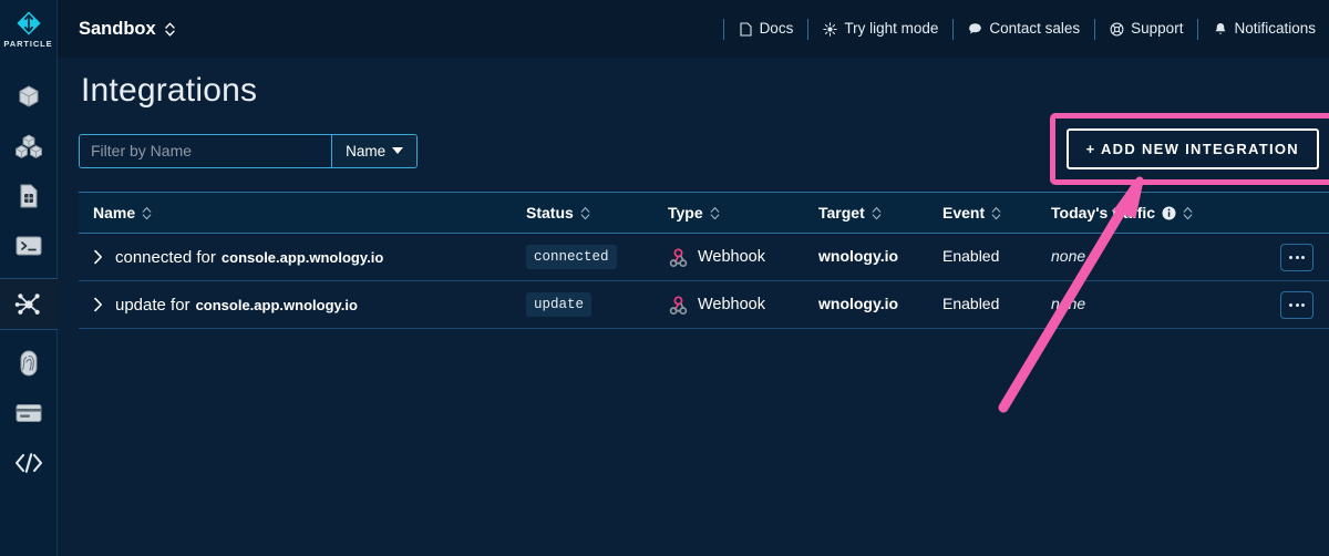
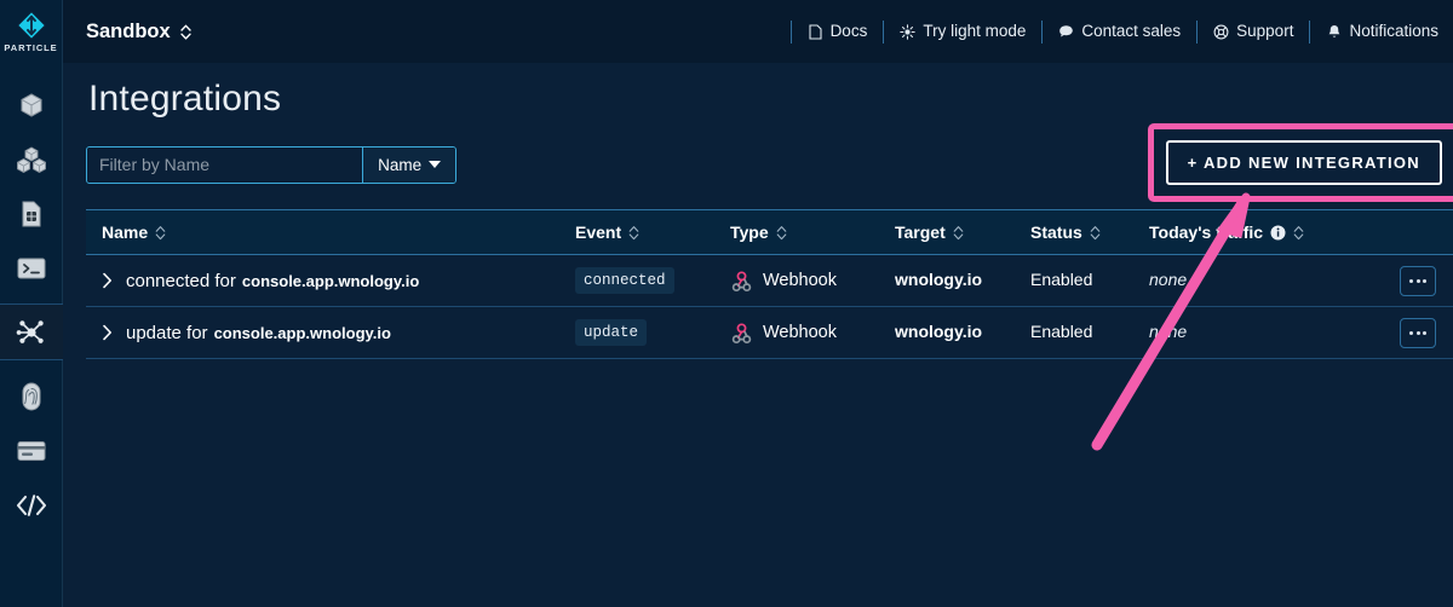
  PARTICLE
  Sandbox
  Docs
  Try light mode
  Contact sales
  Support
  Notifications
  Integrations
  Filter by Name
  Name
  + ADD NEW INTEGRATION
  Name
- Status
+ Event
  Type
  Target
- Event
+ Status
  Today'sfic
  connected for
  console.app.wnology.io
  connected
  Webhook
  wnology.io
  Enabled
  none
  update for
  console.app.wnology.io
  update
  Webhook
  wnology.io
  Enabled
  nne
